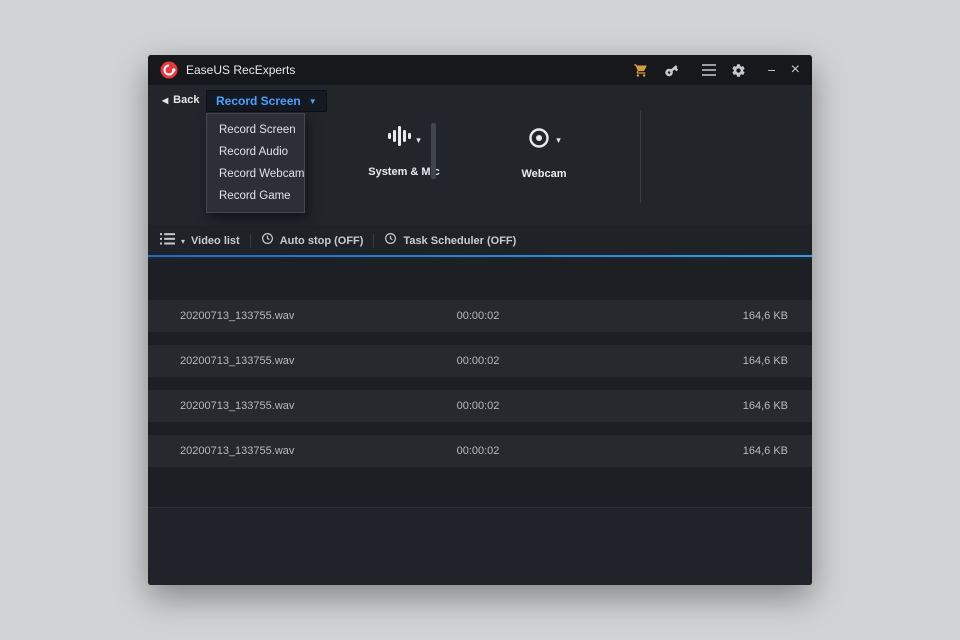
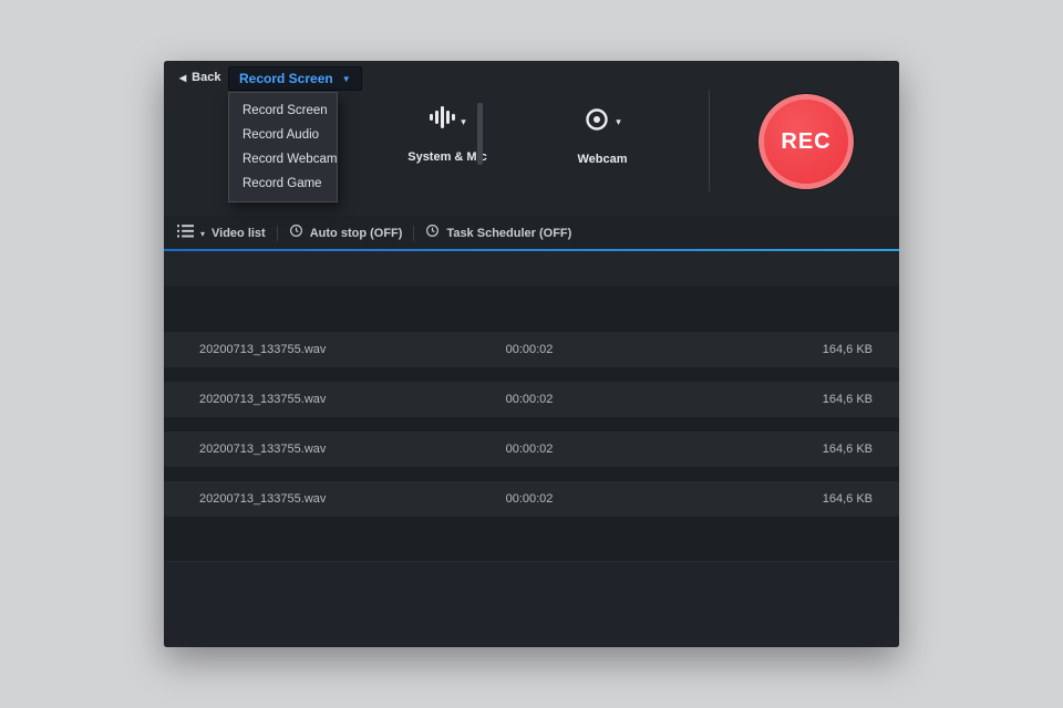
- EaseUS RecExperts
- −
- ×
  ◀
  Back
  Record Screen
  ▼
  Record Screen
  Record Audio
  Record Webcam
  Record Game
  ▾
  System & Mc
  ▾
  Webcam
+ REC
  ▾
  Video list
  Auto stop (OFF)
  Task Scheduler (OFF)
  20200713_133755.wav
  00:00:02
  164,6 KB
  20200713_133755.wav
  00:00:02
  164,6 KB
  20200713_133755.wav
  00:00:02
  164,6 KB
  20200713_133755.wav
  00:00:02
  164,6 KB
